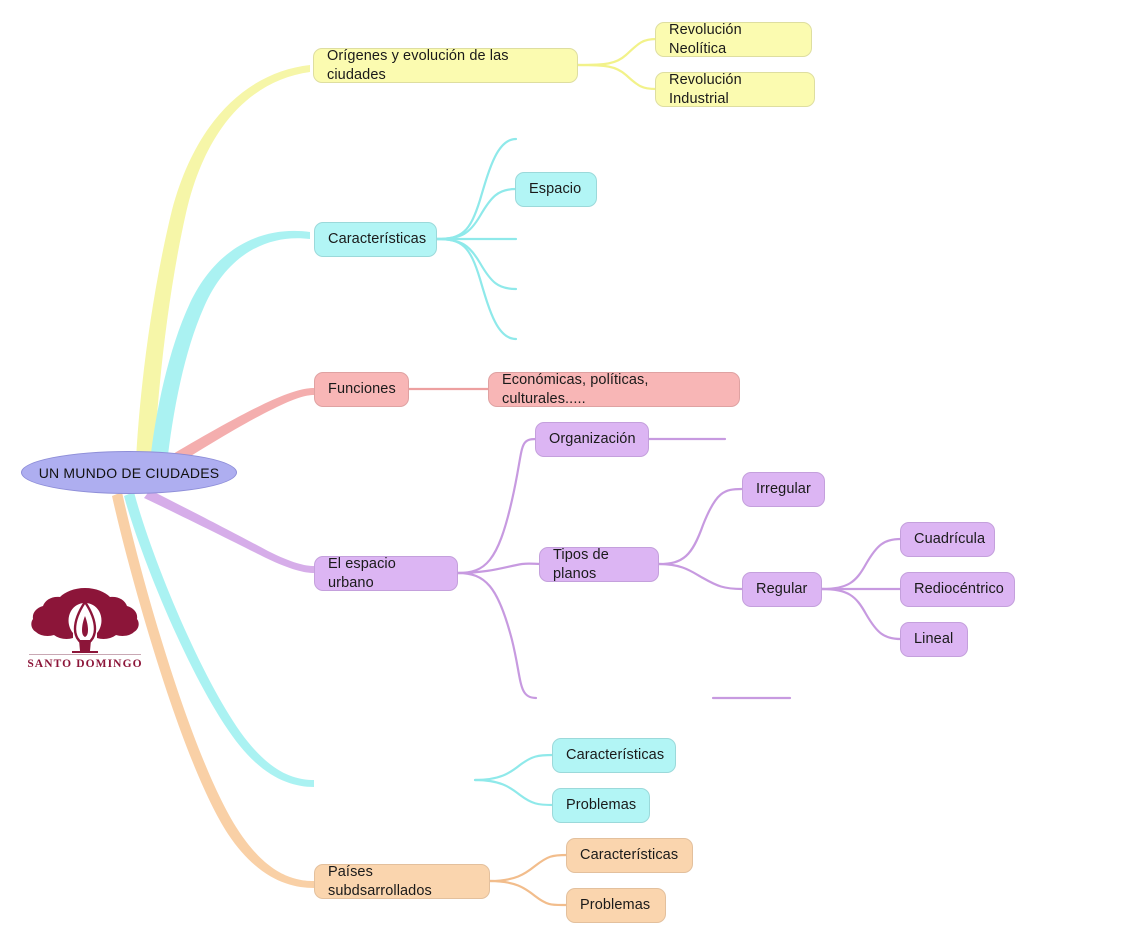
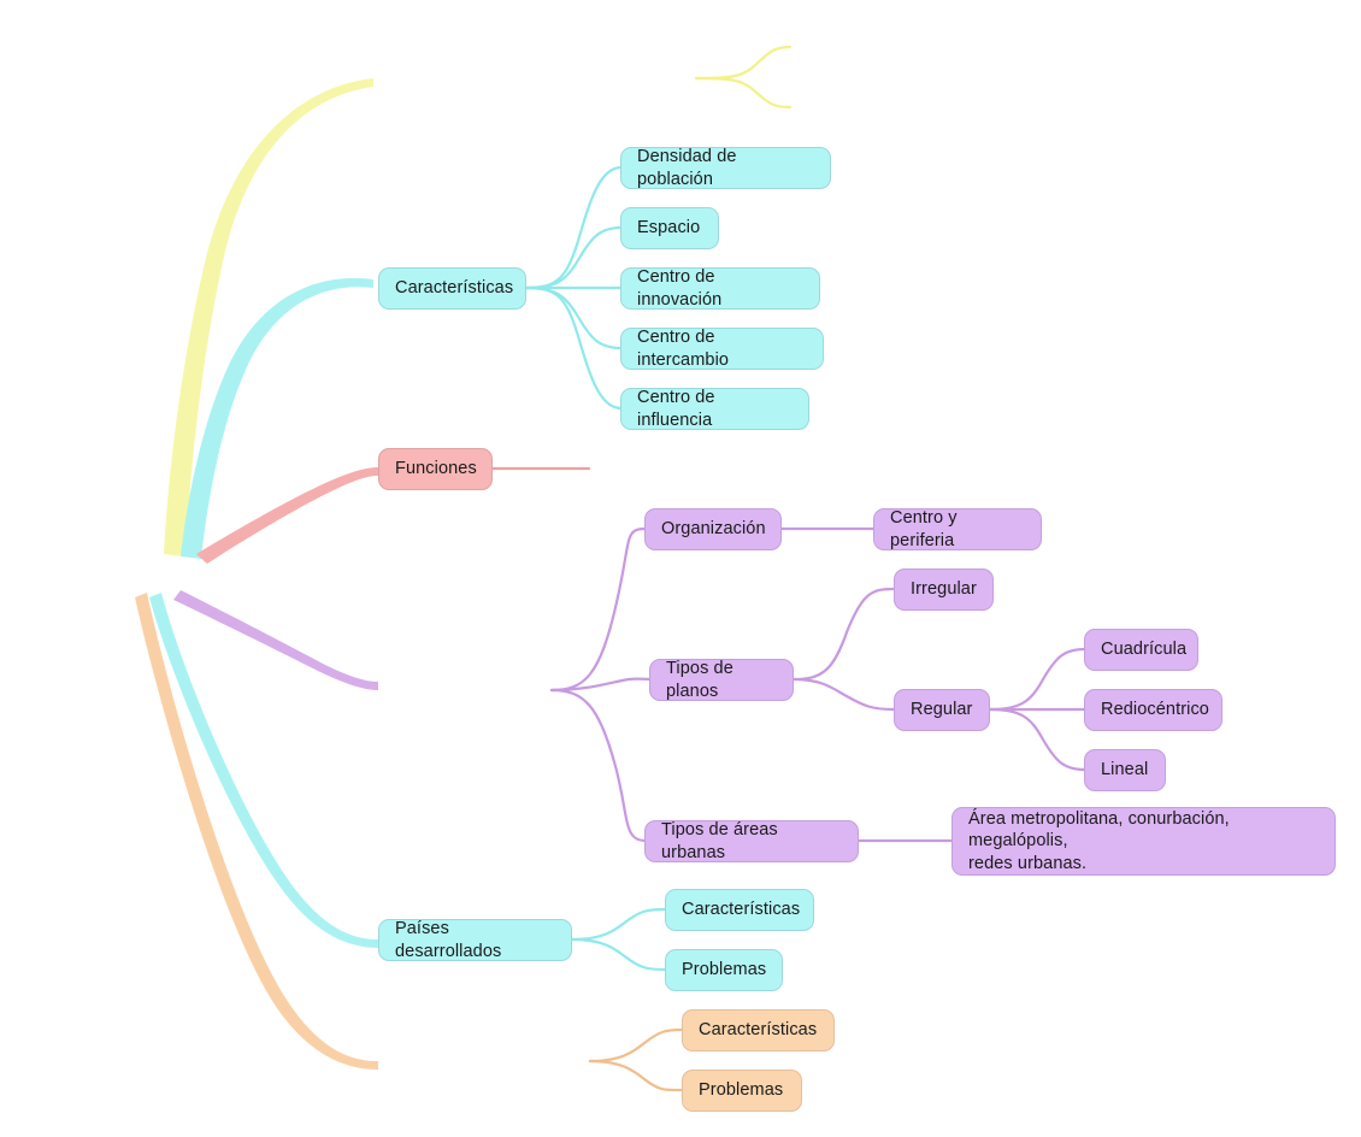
- UN MUNDO DE CIUDADES
- Orígenes y evolución de las ciudades
- Revolución Neolítica
- Revolución Industrial
  Características
+ Densidad de población
  Espacio
+ Centro de innovación
+ Centro de intercambio
+ Centro de influencia
  Funciones
- Económicas, políticas, culturales.....
- El espacio urbano
  Organización
+ Centro y periferia
  Tipos de planos
  Irregular
  Regular
  Cuadrícula
  Rediocéntrico
  Lineal
+ Tipos de áreas urbanas
+ Área metropolitana, conurbación, megalópolis,
+ redes urbanas.
+ Países desarrollados
  Características
  Problemas
- Países subdsarrollados
  Características
  Problemas
- SANTO DOMINGO
